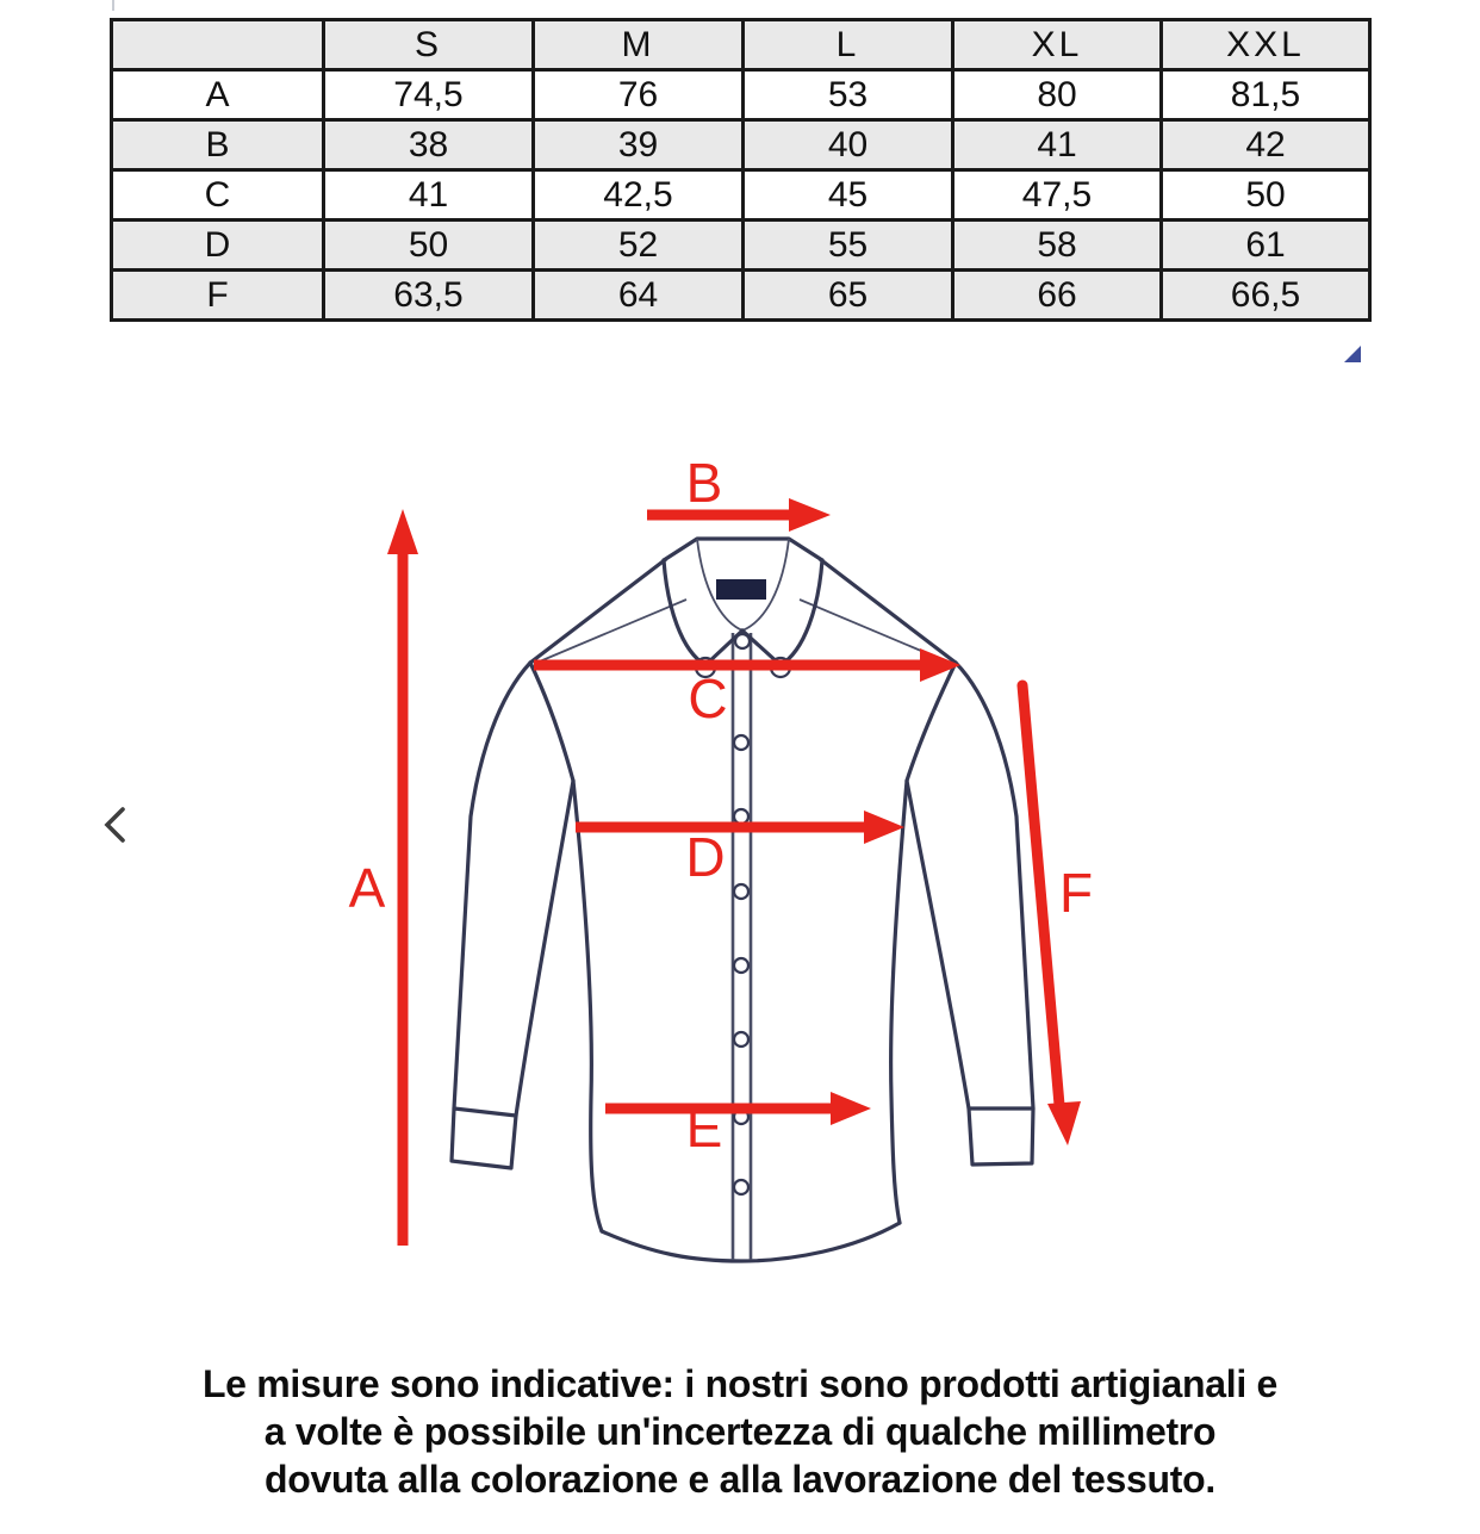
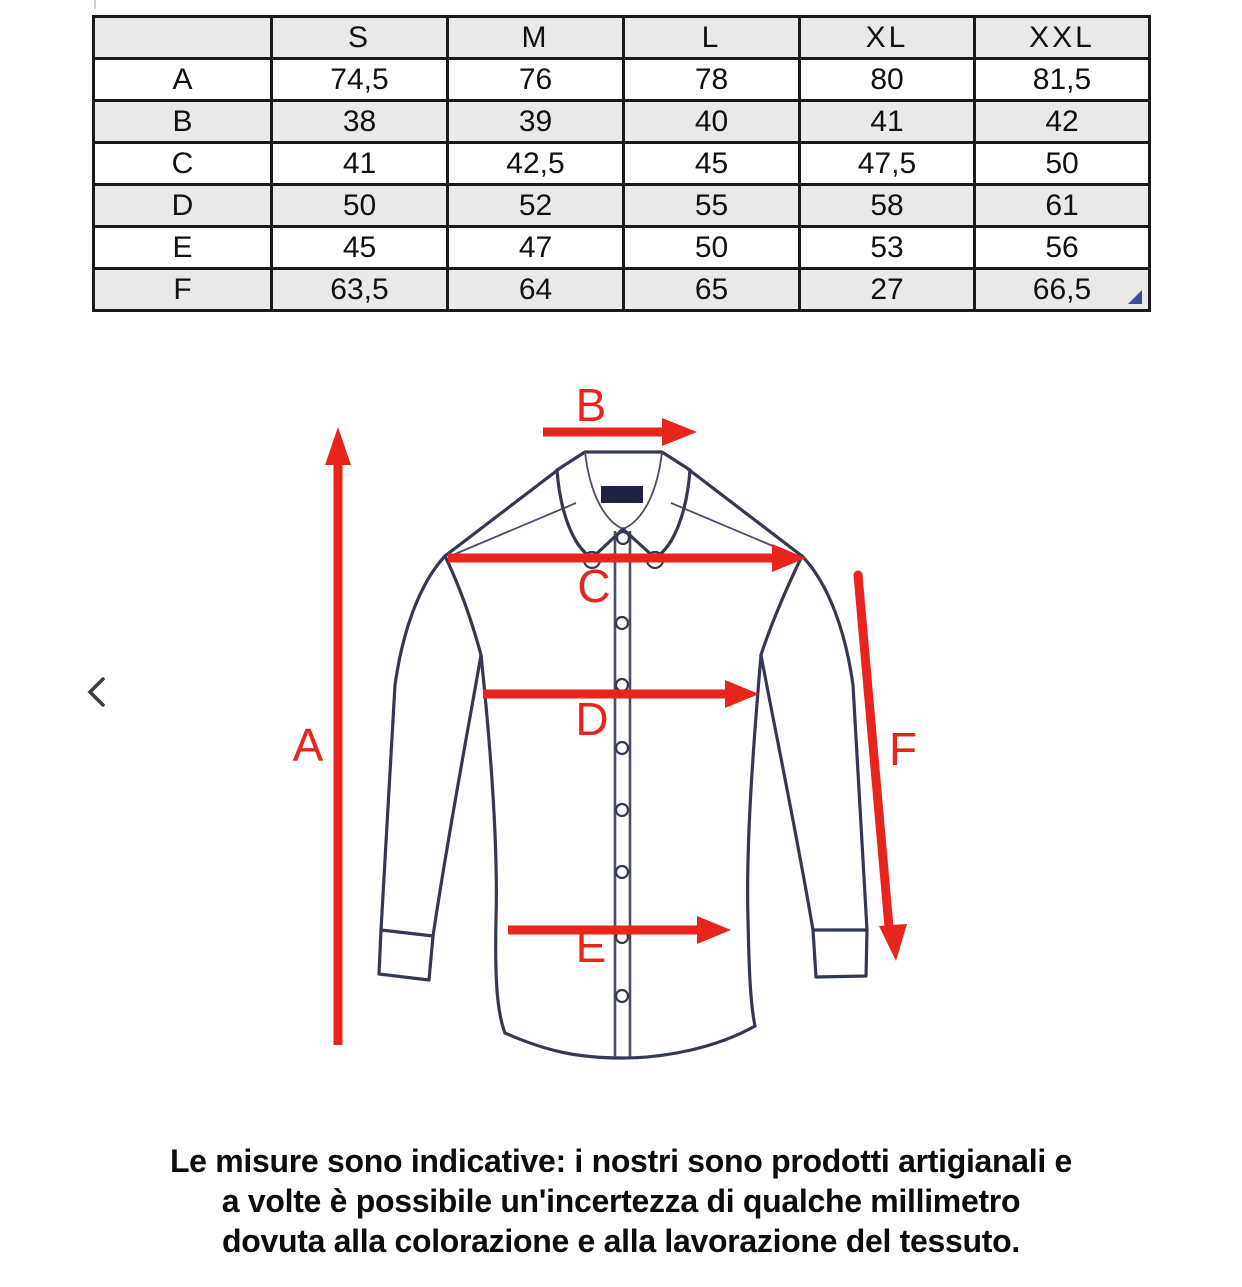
  	S	M	L	XL	XXL
- A	74,5	76	53	80	81,5
+ A	74,5	76	78	80	81,5
  B	38	39	40	41	42
  C	41	42,5	45	47,5	50
  D	50	52	55	58	61
+ E	45	47	50	53	56
- F	63,5	64	65	66	66,5
+ F	63,5	64	65	27	66,5
  A
  B
  C
  D
  E
  F
  Le misure sono indicative: i nostri sono prodotti artigianali e
  a volte è possibile un'incertezza di qualche millimetro
  dovuta alla colorazione e alla lavorazione del tessuto.
